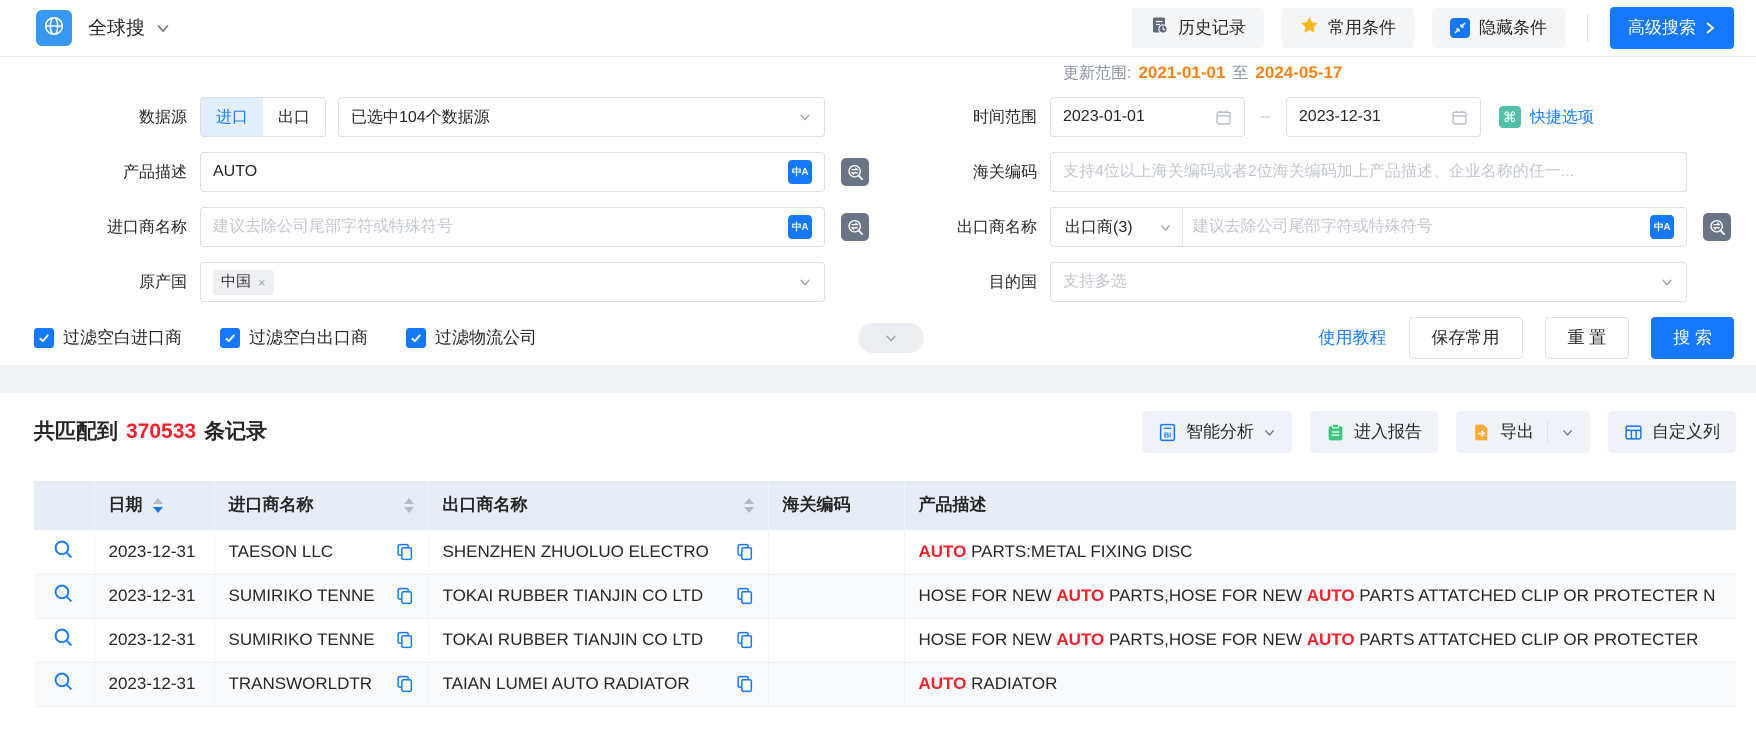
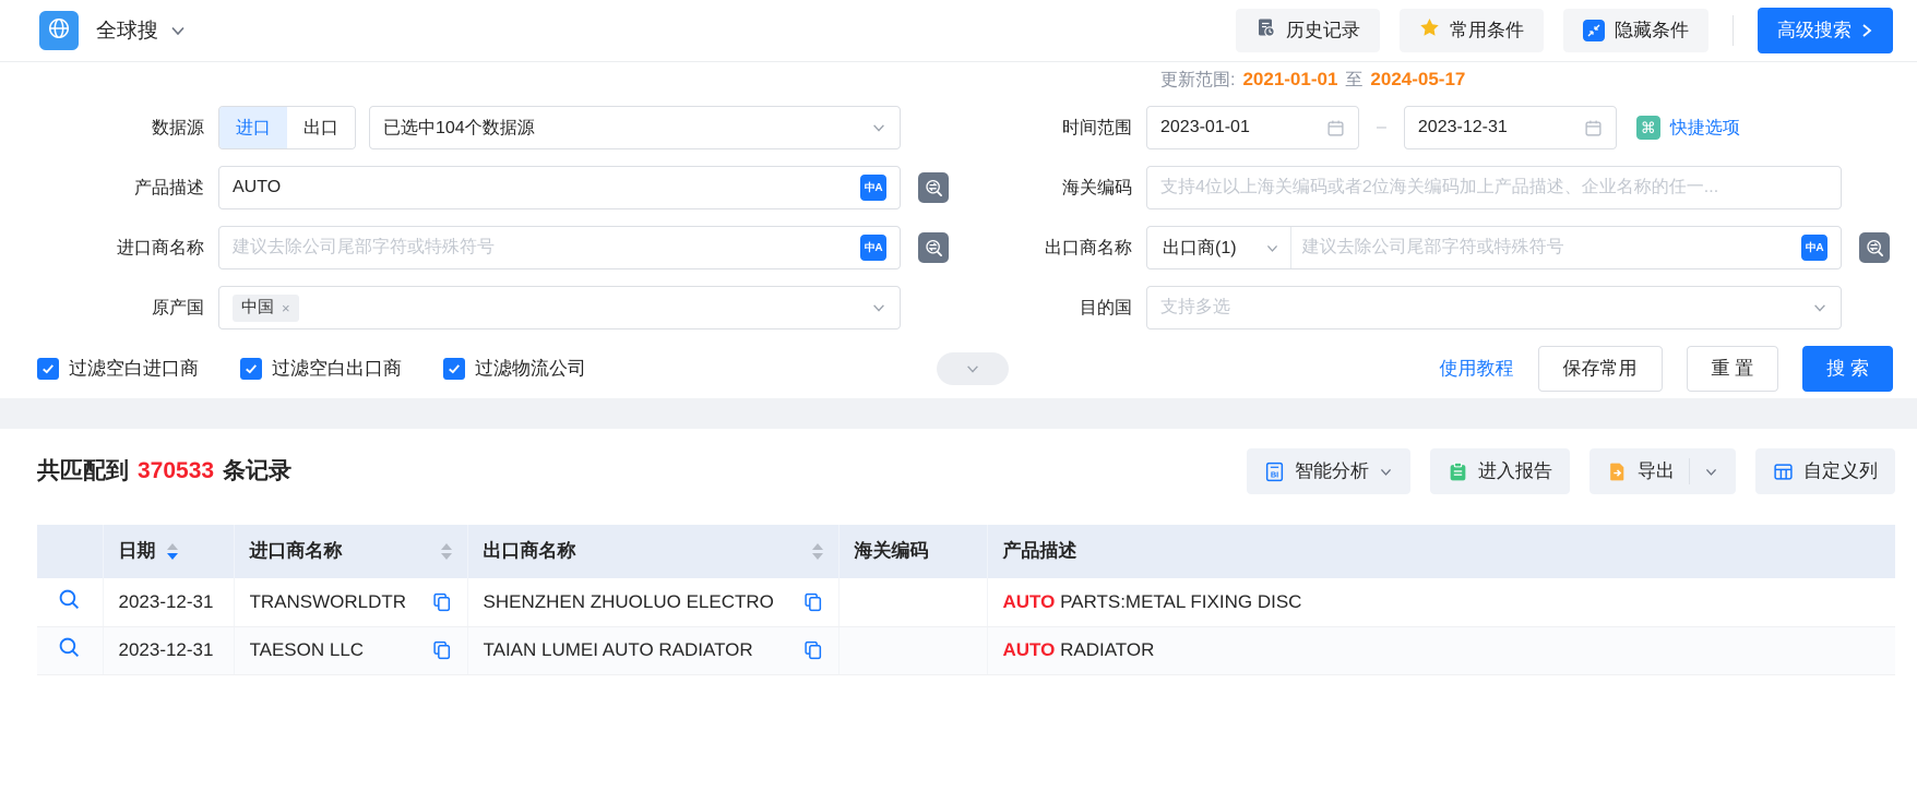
  全球搜
  历史记录
  常用条件
  隐藏条件
  高级搜索
  更新范围:
  2021-01-01
  至
  2024-05-17
  数据源
  进口
  出口
  已选中104个数据源
  时间范围
  2023-01-01
  –
  2023-12-31
  ⌘
  快捷选项
  产品描述
  AUTO
  中A
  海关编码
  支持4位以上海关编码或者2位海关编码加上产品描述、企业名称的任一...
  进口商名称
  建议去除公司尾部字符或特殊符号
  中A
  出口商名称
- 出口商(3)
+ 出口商(1)
  建议去除公司尾部字符或特殊符号
  中A
  原产国
  中国
  ×
  目的国
  支持多选
  过滤空白进口商
  过滤空白出口商
  过滤物流公司
  使用教程
  保存常用
  重 置
  搜 索
  共匹配到
  370533
  条记录
  BI
  智能分析
  进入报告
  导出
  自定义列
  	日期	进口商名称	出口商名称	海关编码	产品描述
- 	2023-12-31	TAESON LLC	SHENZHEN ZHUOLUO ELECTRO		AUTO PARTS:METAL FIXING DISC
+ 	2023-12-31	TRANSWORLDTR	SHENZHEN ZHUOLUO ELECTRO		AUTO PARTS:METAL FIXING DISC
- 	2023-12-31	SUMIRIKO TENNE	TOKAI RUBBER TIANJIN CO LTD		HOSE FOR NEW AUTO PARTS,HOSE FOR NEW AUTO PARTS ATTATCHED CLIP OR PROTECTER N
- 	2023-12-31	SUMIRIKO TENNE	TOKAI RUBBER TIANJIN CO LTD		HOSE FOR NEW AUTO PARTS,HOSE FOR NEW AUTO PARTS ATTATCHED CLIP OR PROTECTER
- 	2023-12-31	TRANSWORLDTR	TAIAN LUMEI AUTO RADIATOR		AUTO RADIATOR
+ 	2023-12-31	TAESON LLC	TAIAN LUMEI AUTO RADIATOR		AUTO RADIATOR
